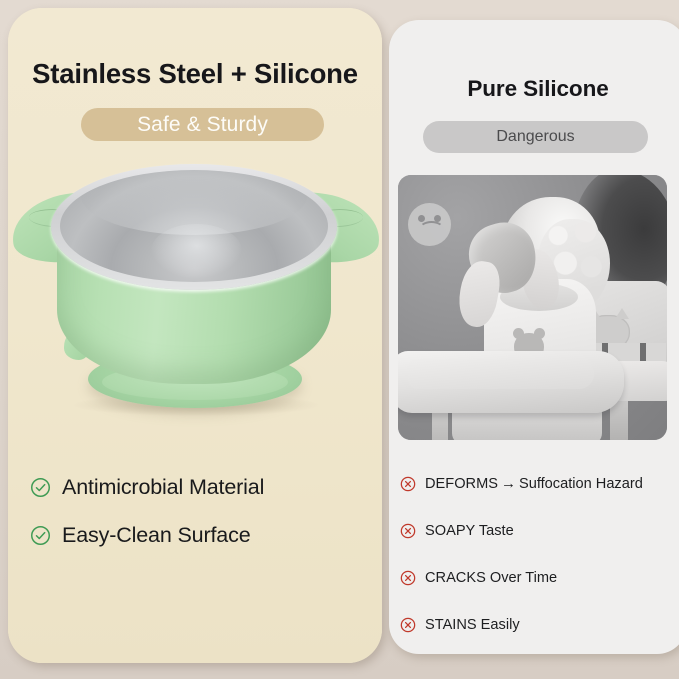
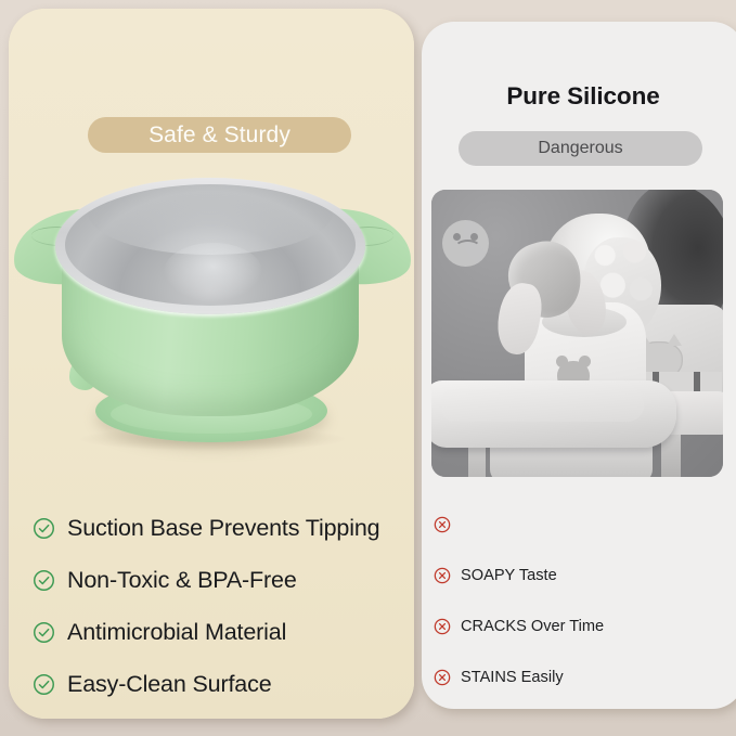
- Stainless Steel + Silicone
  Safe & Sturdy
+ Suction Base Prevents Tipping
+ Non-Toxic & BPA-Free
  Antimicrobial Material
  Easy-Clean Surface
  Pure Silicone
  Dangerous
- DEFORMS → Suffocation Hazard
  SOAPY Taste
  CRACKS Over Time
  STAINS Easily
